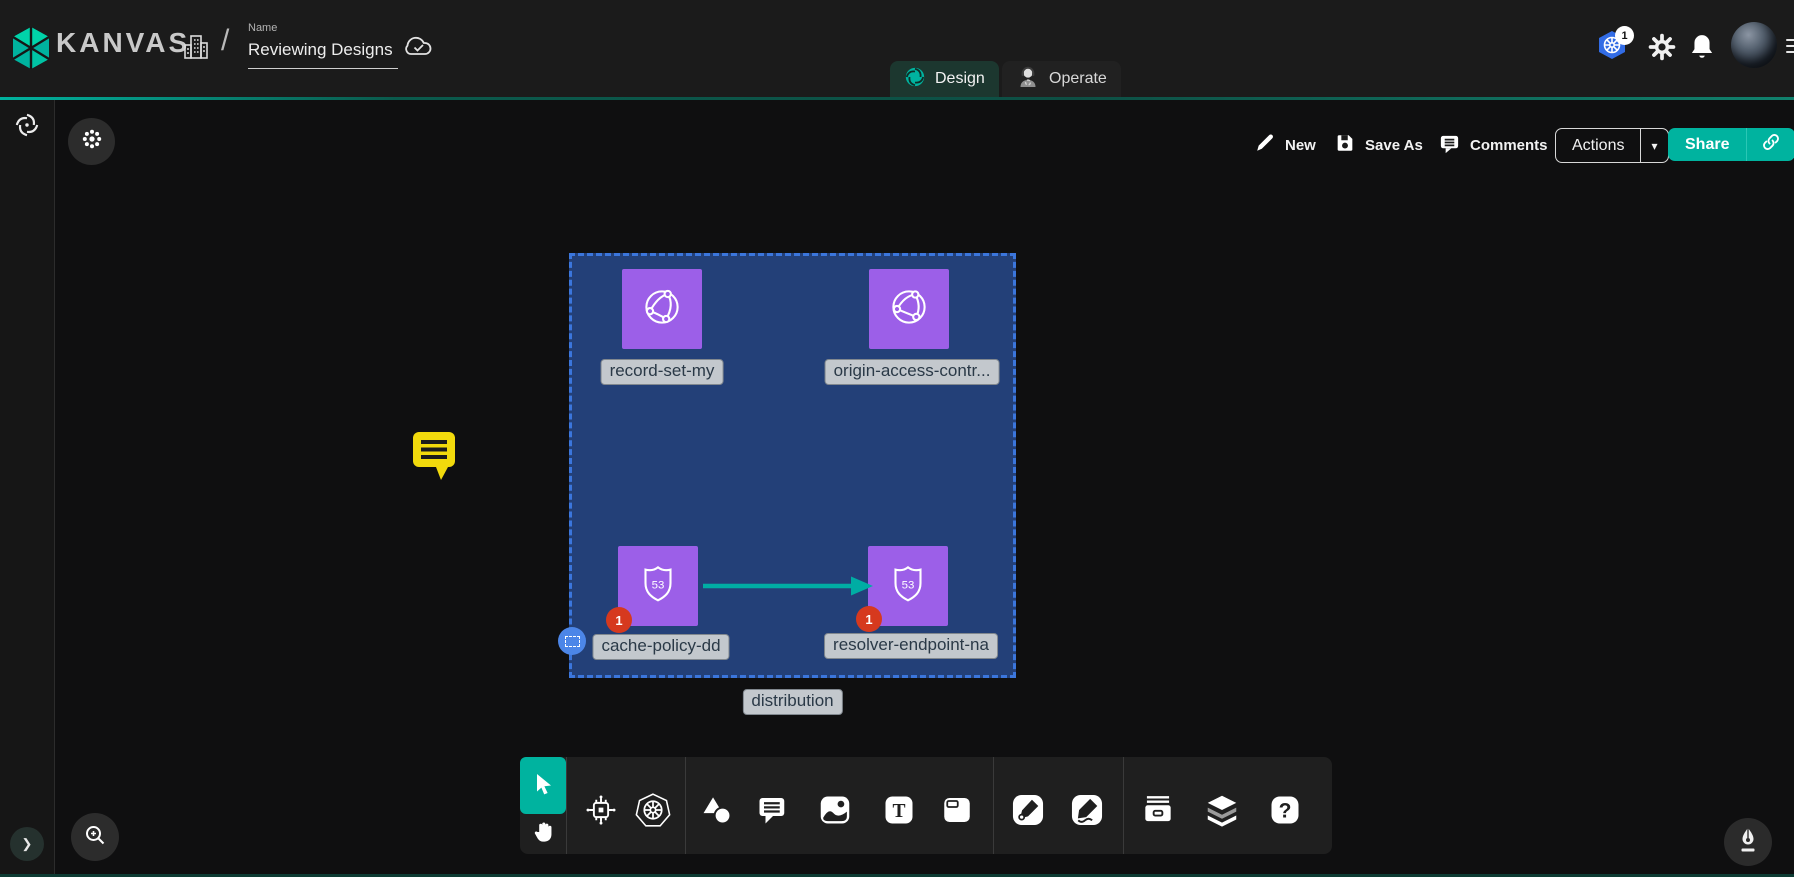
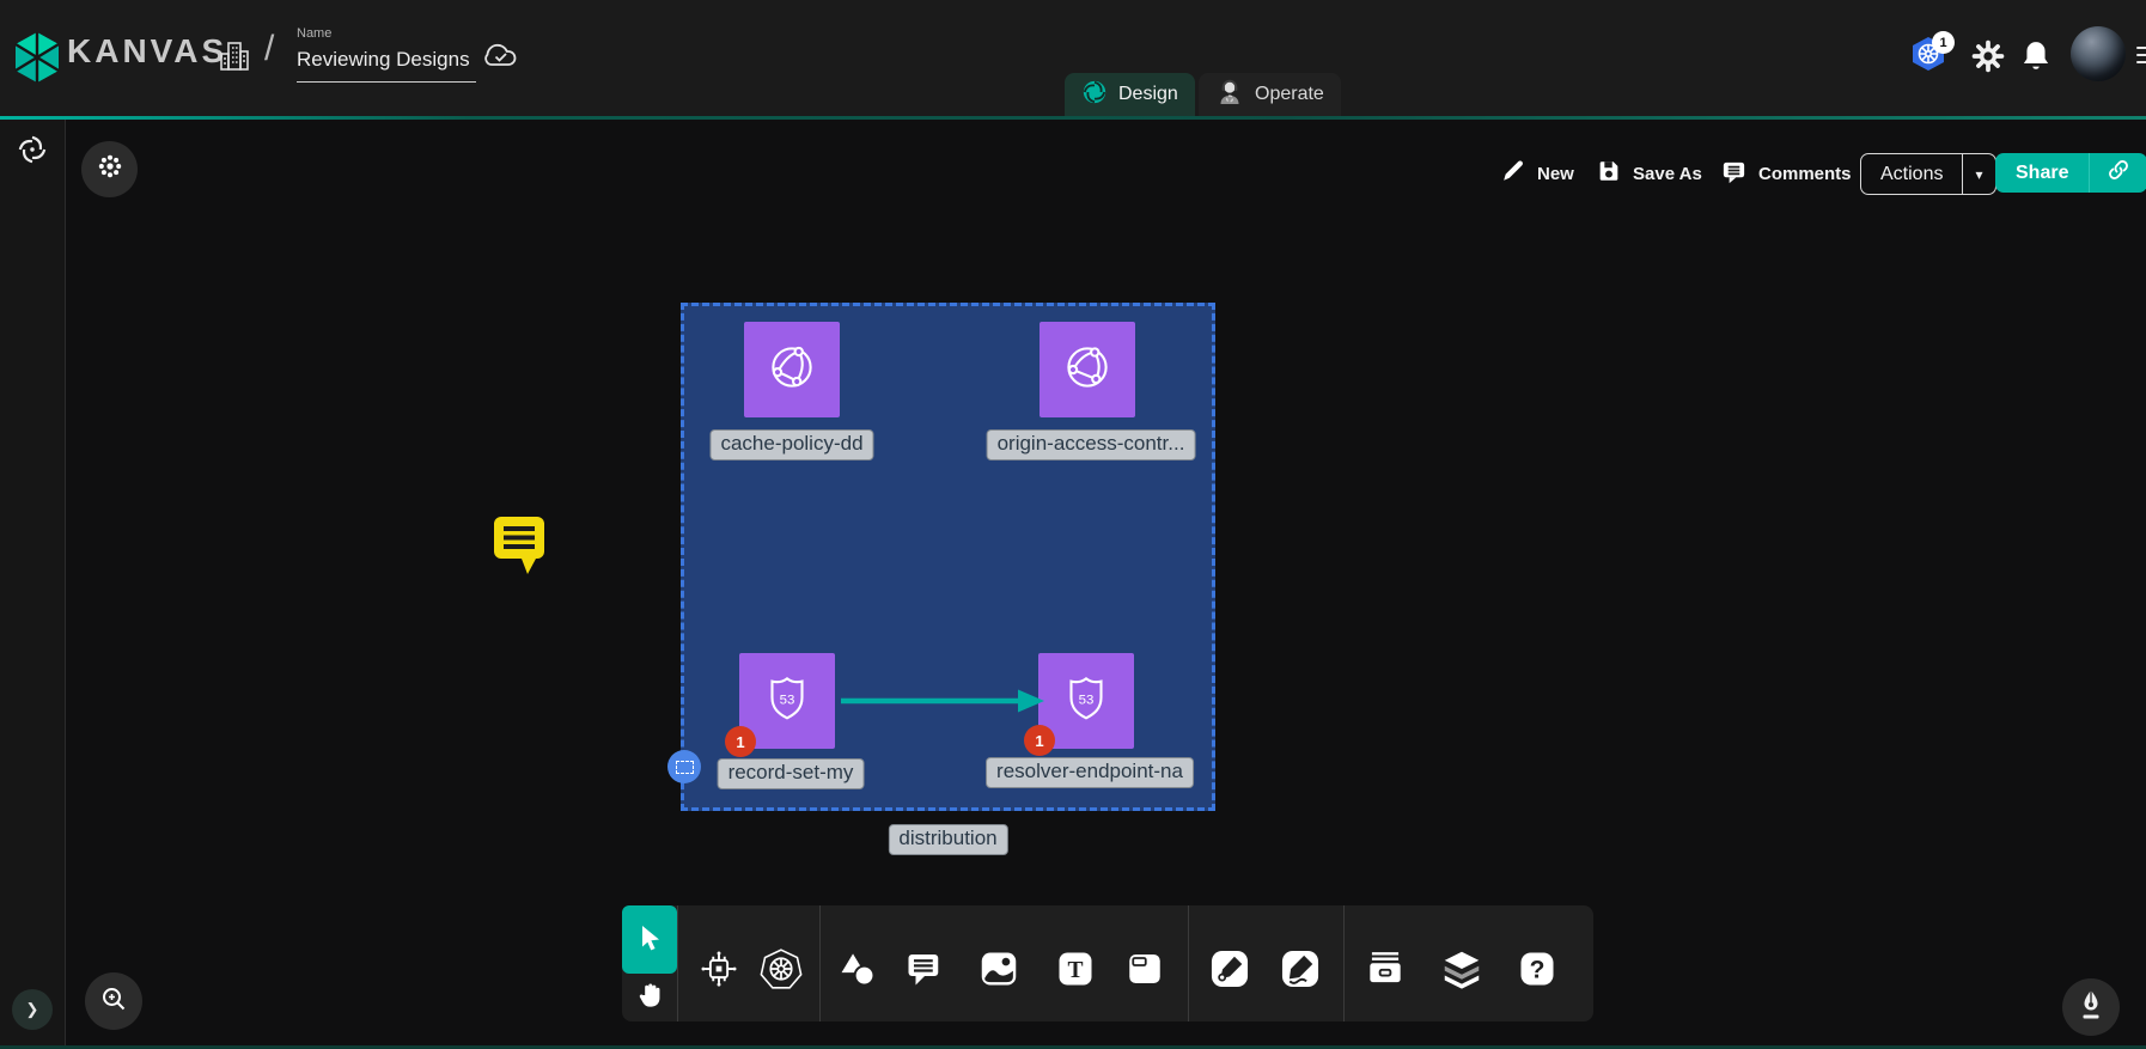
  KANVAS
  /
  Name
  Reviewing Designs
  Design
  Operate
  1
  New
  Save As
  Comments
  Actions
  ▾
  Share
  ❯
- record-set-my
+ cache-policy-dd
  origin-access-contr...
  53
  1
- cache-policy-dd
+ record-set-my
  53
  1
  resolver-endpoint-na
  distribution
  T
  ?
